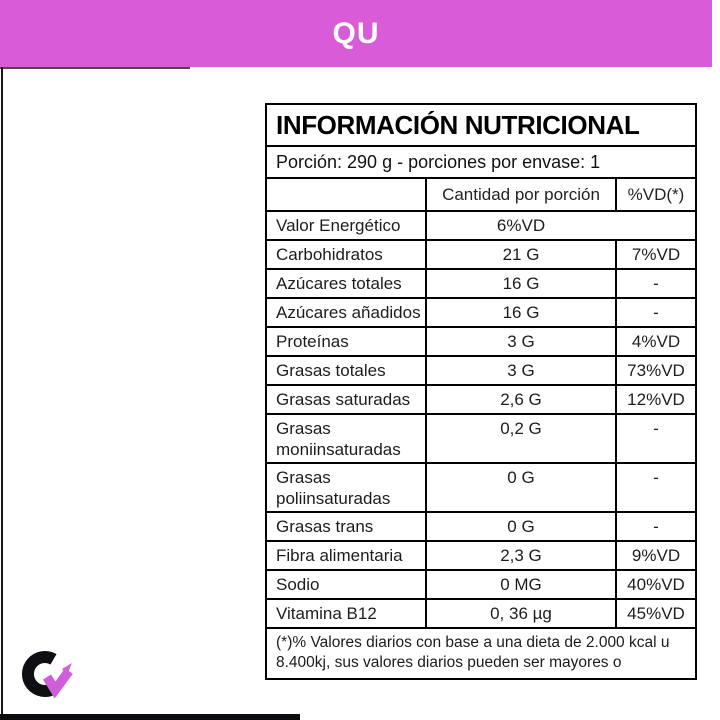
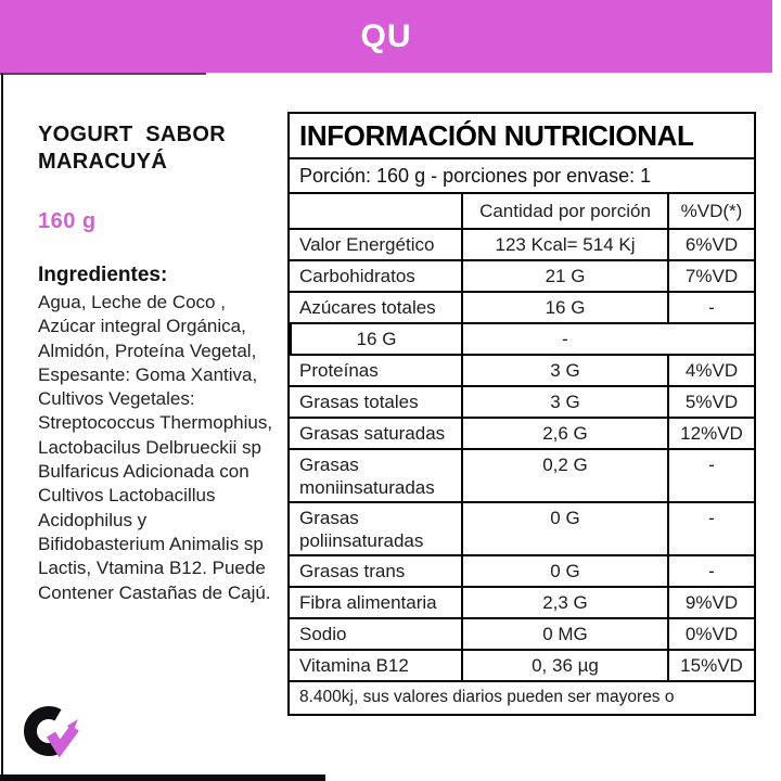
  QU
+ YOGURT SABOR
+ MARACUYÁ
+ 160 g
+ Ingredientes:
+ Agua, Leche de Coco ,
+ Azúcar integral Orgánica,
+ Almidón, Proteína Vegetal,
+ Espesante: Goma Xantiva,
+ Cultivos Vegetales:
+ Streptococcus Thermophius,
+ Lactobacilus Delbrueckii sp
+ Bulfaricus Adicionada con
+ Cultivos Lactobacillus
+ Acidophilus y
+ Bifidobasterium Animalis sp
+ Lactis, Vtamina B12. Puede
+ Contener Castañas de Cajú.
  INFORMACIÓN NUTRICIONAL
- Porción: 290 g - porciones por envase: 1
+ Porción: 160 g - porciones por envase: 1
  Cantidad por porción
  %VD(*)
  Valor Energético
+ 123 Kcal= 514 Kj
  6%VD
  Carbohidratos
  21 G
  7%VD
  Azúcares totales
  16 G
  -
- Azúcares añadidos
  16 G
  -
  Proteínas
  3 G
  4%VD
  Grasas totales
  3 G
- 73%VD
+ 5%VD
  Grasas saturadas
  2,6 G
  12%VD
  Grasas moniinsaturadas
  0,2 G
  -
  Grasas poliinsaturadas
  0 G
  -
  Grasas trans
  0 G
  -
  Fibra alimentaria
  2,3 G
  9%VD
  Sodio
  0 MG
- 40%VD
+ 0%VD
  Vitamina B12
  0, 36 µg
- 45%VD
+ 15%VD
- (*)% Valores diarios con base a una dieta de 2.000 kcal u
  8.400kj, sus valores diarios pueden ser mayores o
